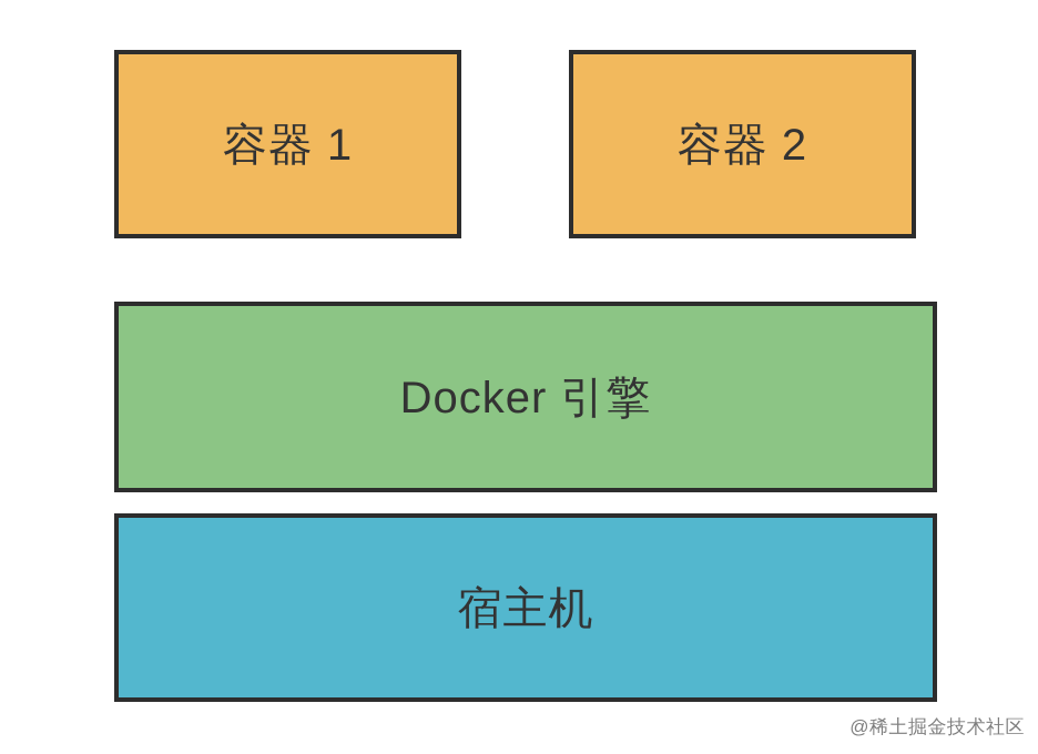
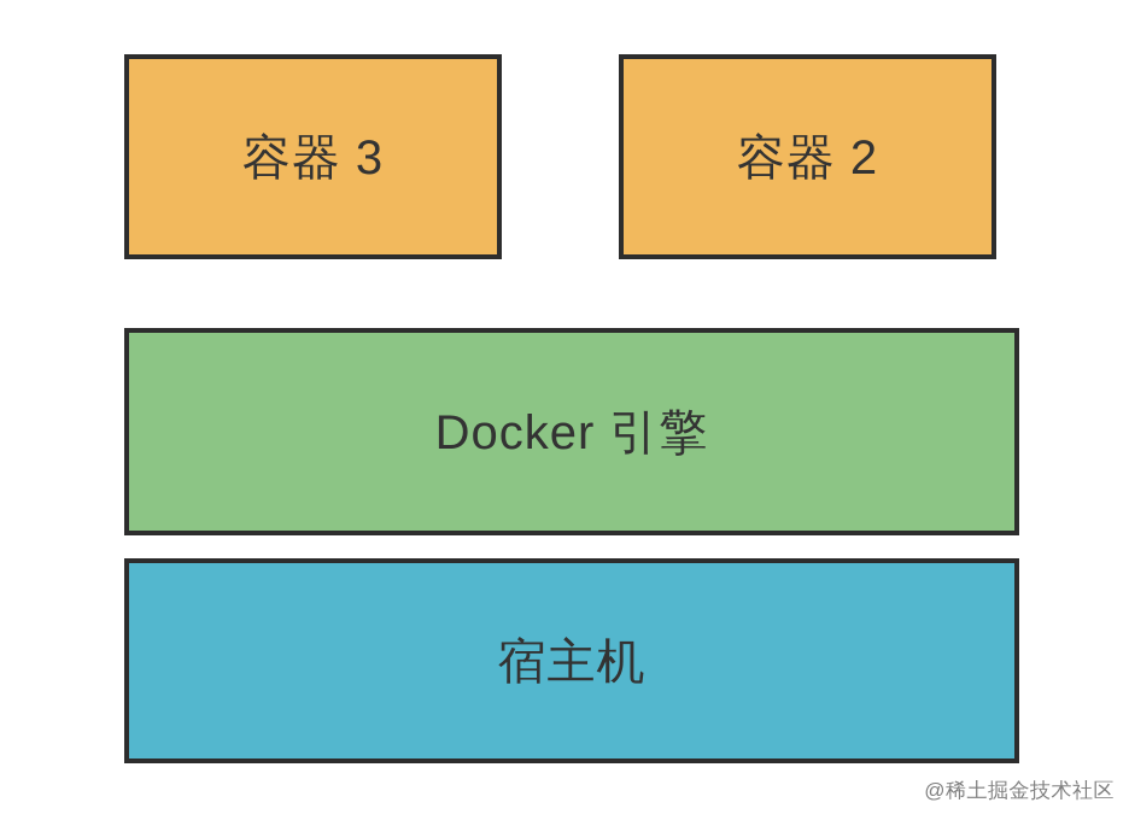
- 容器 1
+ 容器 3
  容器 2
  Docker 引擎
  宿主机
  @稀土掘金技术社区
